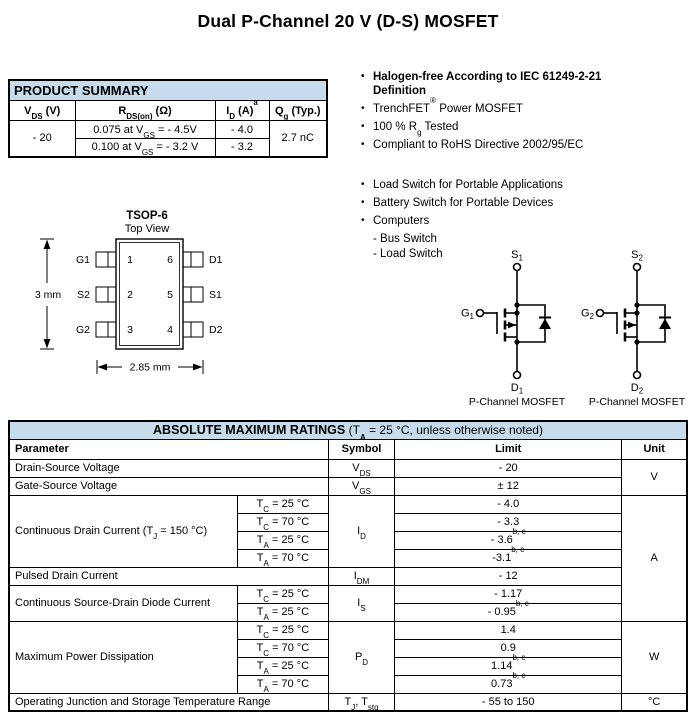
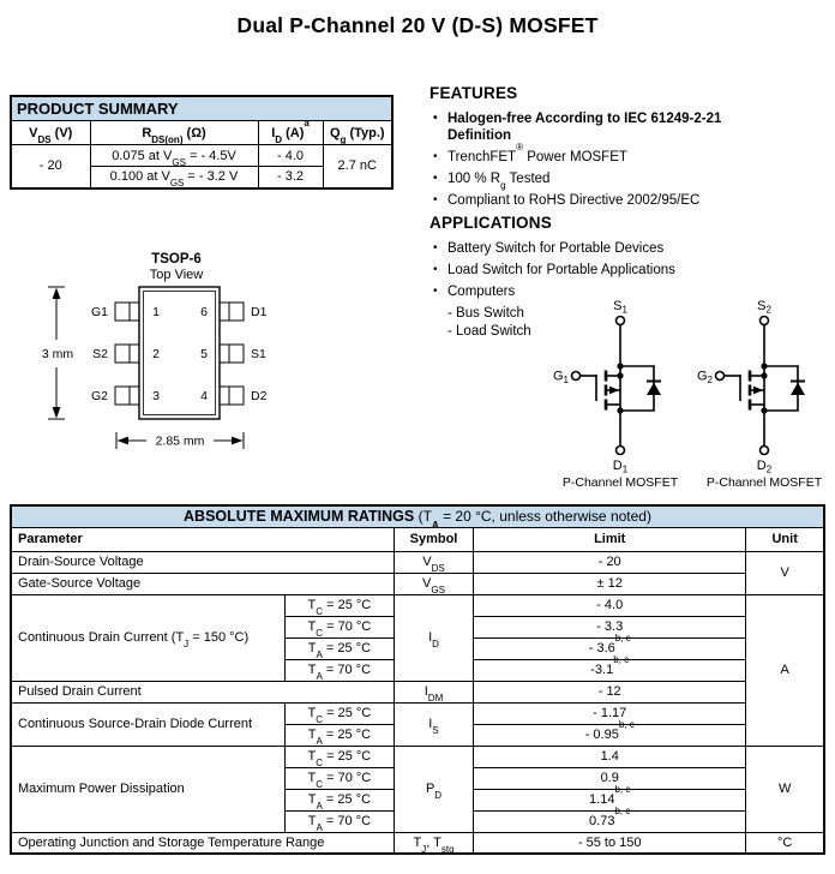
  Dual P-Channel 20 V (D-S) MOSFET
  PRODUCT SUMMARY
  VDS (V)	RDS(on) (Ω)	ID (A)a	Qg (Typ.)
  - 20	0.075 at VGS = - 4.5V	- 4.0	2.7 nC
  0.100 at VGS = - 3.2 V	- 3.2
+ FEATURES
  •
  Halogen-free According to IEC 61249-2-21 Definition
  •
  TrenchFET® Power MOSFET
  •
  100 % Rg Tested
  •
  Compliant to RoHS Directive 2002/95/EC
+ APPLICATIONS
  •
- Load Switch for Portable Applications
+ Battery Switch for Portable Devices
  •
- Battery Switch for Portable Devices
+ Load Switch for Portable Applications
  •
  Computers
  - Bus Switch
  - Load Switch
  TSOP-6
  Top View
  G1
  S2
  G2
  D1
  S1
  D2
  1
  2
  3
  6
  5
  4
  3 mm
  2.85 mm
  S1
  D1
  G1
  P-Channel MOSFET
  S2
  D2
  G2
  P-Channel MOSFET
- ABSOLUTE MAXIMUM RATINGS (TA = 25 °C, unless otherwise noted)
+ ABSOLUTE MAXIMUM RATINGS (TA = 20 °C, unless otherwise noted)
  Parameter	Symbol	Limit	Unit
  Drain-Source Voltage	VDS	- 20	V
  Gate-Source Voltage	VGS	± 12
  Continuous Drain Current (TJ = 150 °C)	TC = 25 °C	ID	- 4.0	A
  TC = 70 °C	- 3.3
  TA = 25 °C	- 3.6b, c
  TA = 70 °C	-3.1b, c
  Pulsed Drain Current	IDM	- 12
  Continuous Source-Drain Diode Current	TC = 25 °C	IS	- 1.17
  TA = 25 °C	- 0.95b, c
  Maximum Power Dissipation	TC = 25 °C	PD	1.4	W
  TC = 70 °C	0.9
  TA = 25 °C	1.14b, c
  TA = 70 °C	0.73b, c
  Operating Junction and Storage Temperature Range	TJ, Tstg	- 55 to 150	°C
